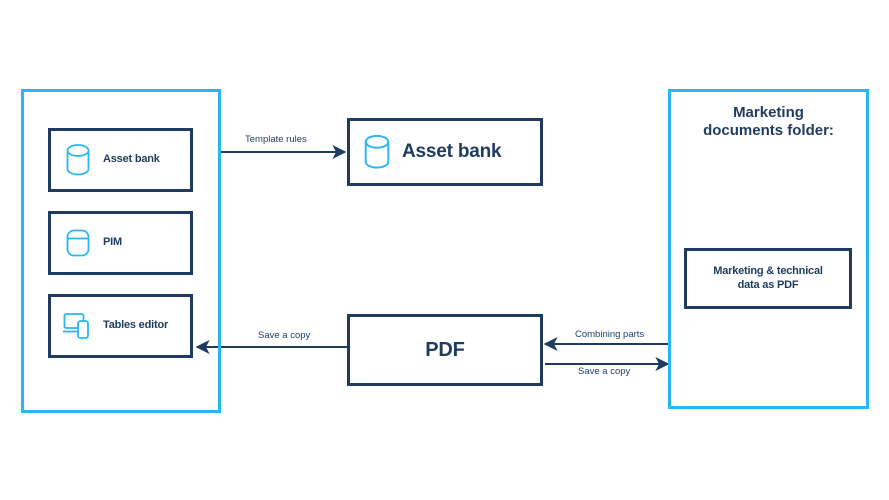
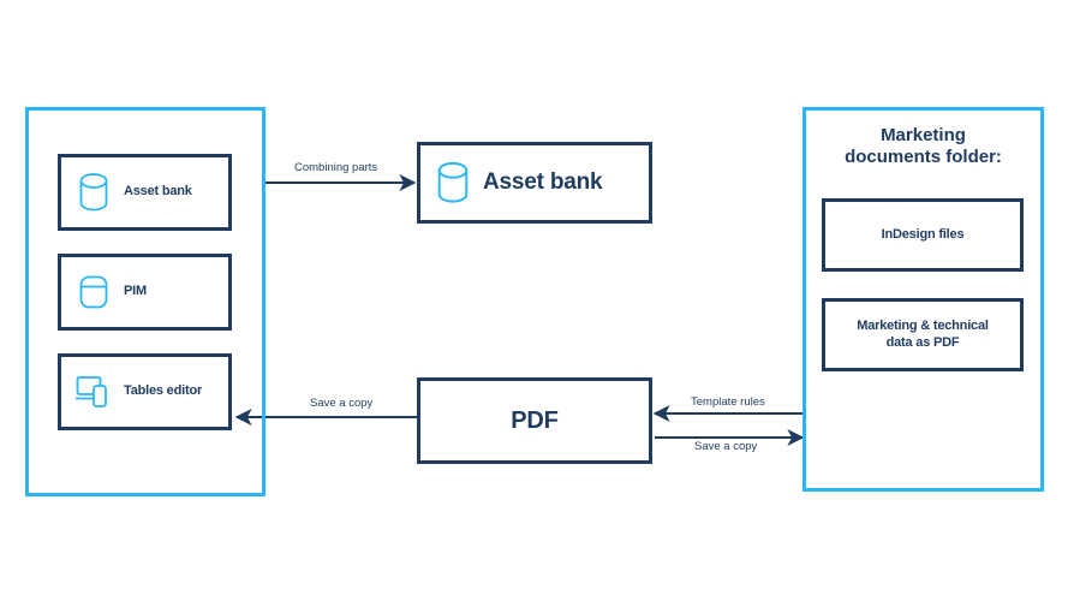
  Asset bank
  PIM
  Tables editor
  Asset bank
  PDF
  Marketing
  documents folder:
+ InDesign files
  Marketing & technical
  data as PDF
- Template rules
+ Combining parts
  Save a copy
- Combining parts
+ Template rules
  Save a copy
